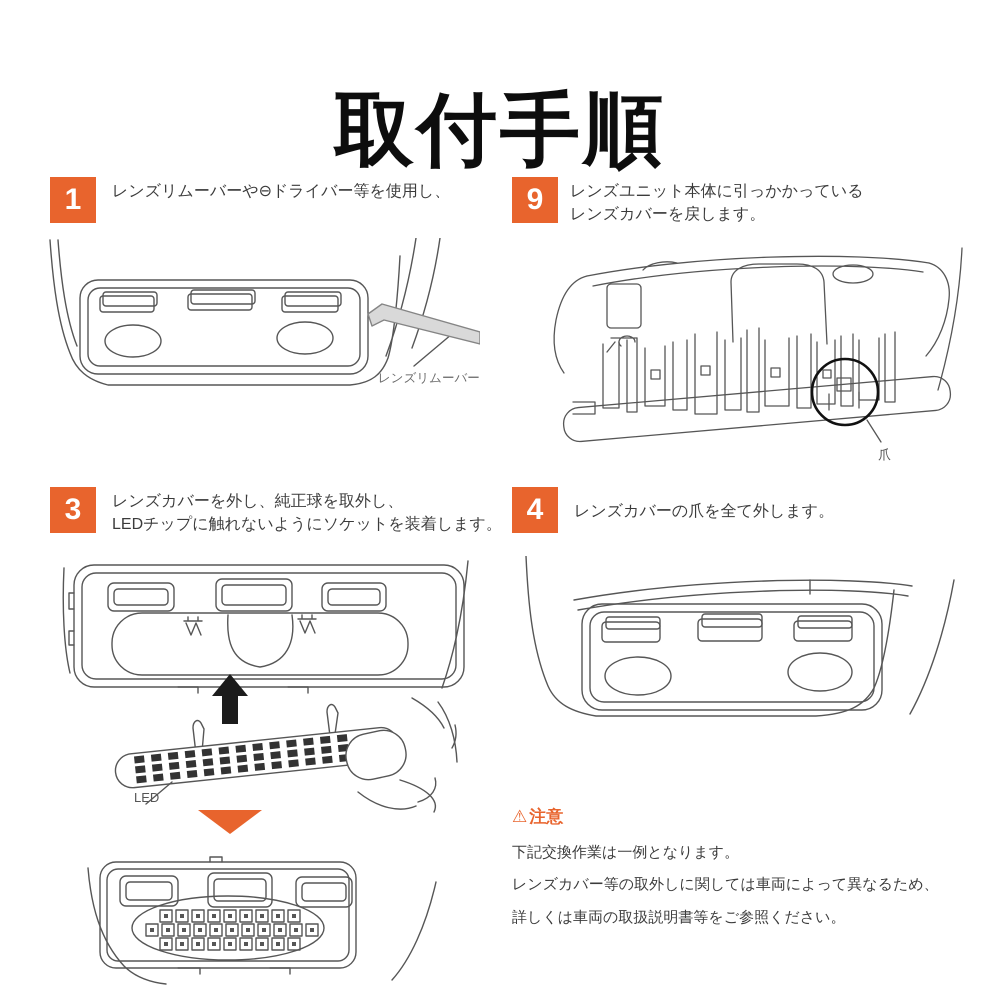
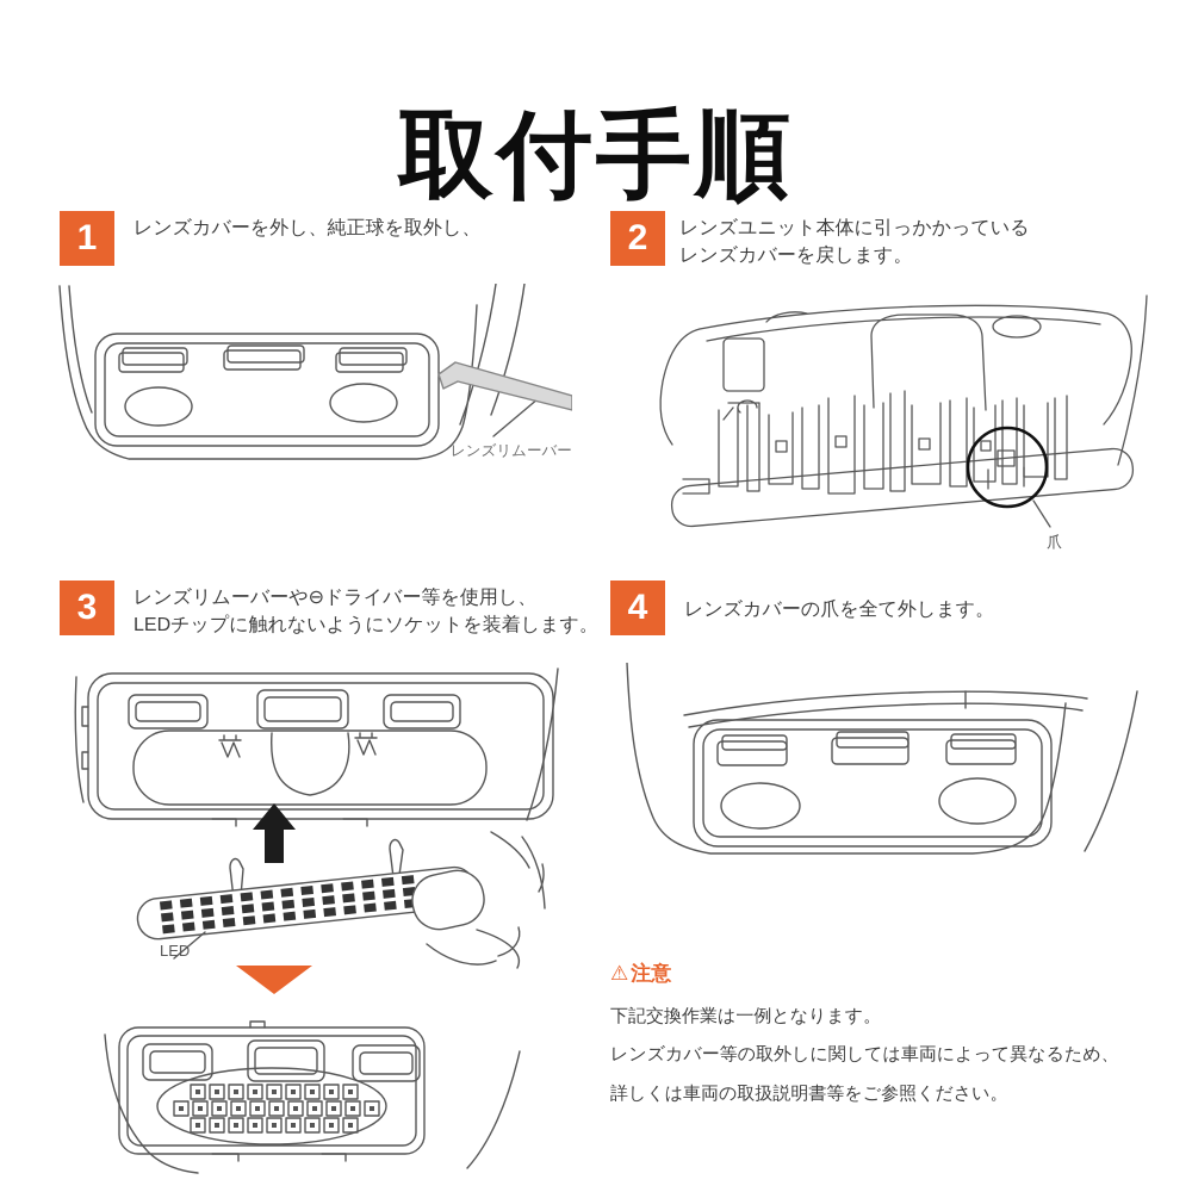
  取付手順
  1
- レンズリムーバーや⊖ドライバー等を使用し、
+ レンズカバーを外し、純正球を取外し、
- 9
+ 2
  レンズユニット本体に引っかかっている
  レンズカバーを戻します。
  3
- レンズカバーを外し、純正球を取外し、
+ レンズリムーバーや⊖ドライバー等を使用し、
  LEDチップに触れないようにソケットを装着します。
  4
  レンズカバーの爪を全て外します。
  レンズリムーバー
  爪
  LED
  ⚠注意
  下記交換作業は一例となります。
  レンズカバー等の取外しに関しては車両によって異なるため、
  詳しくは車両の取扱説明書等をご参照ください。
